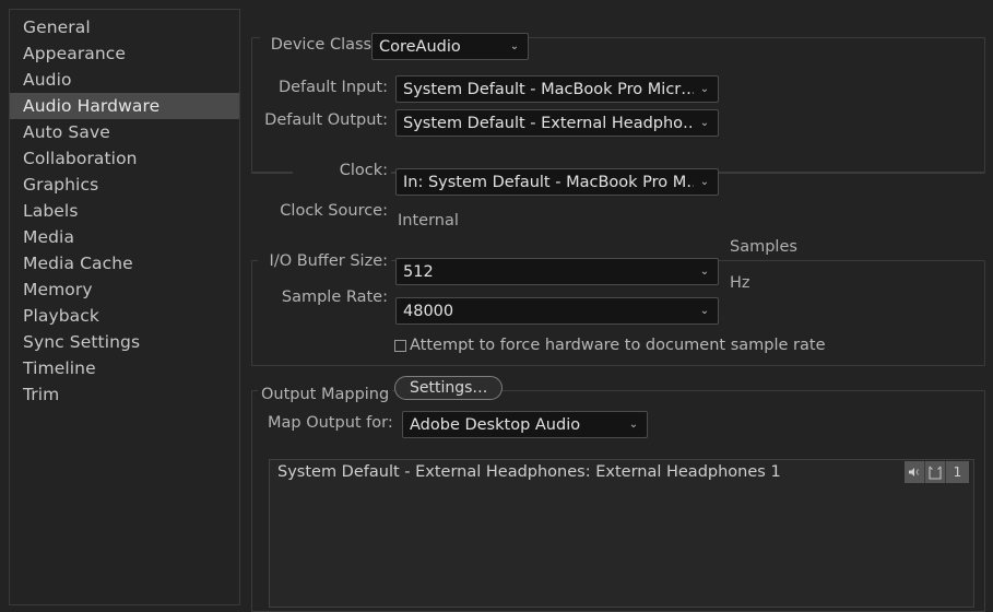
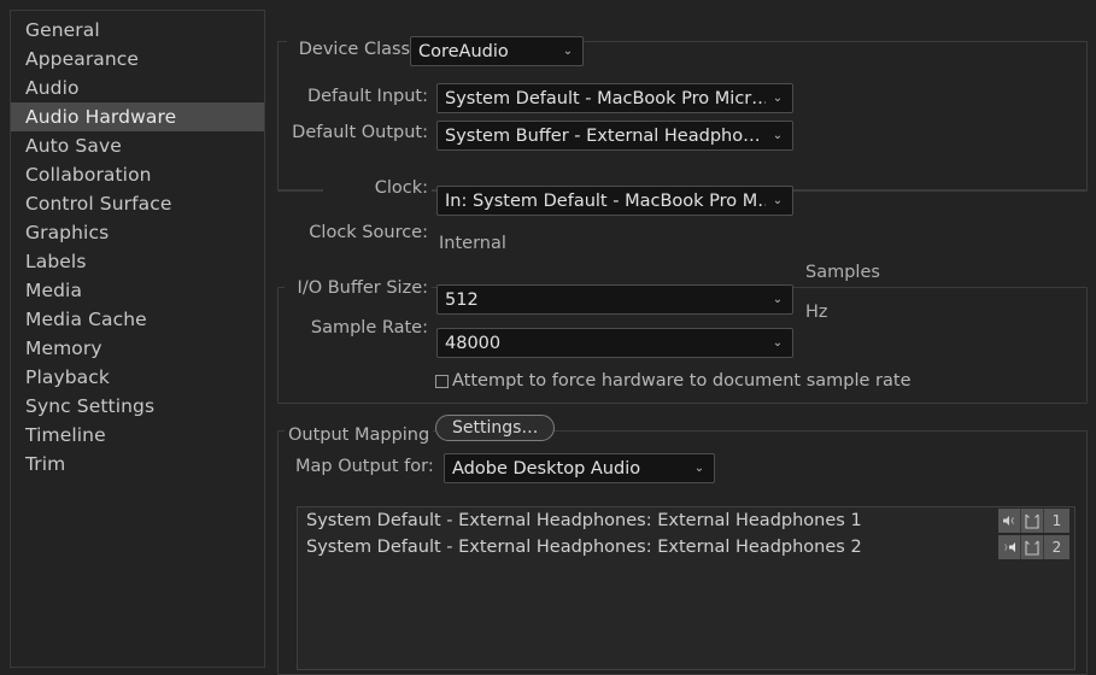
  General
  Appearance
  Audio
  Audio Hardware
  Auto Save
  Collaboration
+ Control Surface
  Graphics
  Labels
  Media
  Media Cache
  Memory
  Playback
  Sync Settings
  Timeline
  Trim
  Device Class
  CoreAudio
  ⌄
  Default Input:
  System Default - MacBook Pro Micr…
  ⌄
  Default Output:
- System Default - External Headpho…
+ System Buffer - External Headpho…
  ⌄
  Clock:
  In: System Default - MacBook Pro M
  ⌄
  Clock Source:
  Internal
  Samples
  I/O Buffer Size:
  512
  ⌄
  Hz
  Sample Rate:
  48000
  ⌄
  Attempt to force hardware to document sample rate
  Output Mapping
  Settings…
  Map Output for:
  Adobe Desktop Audio
  ⌄
  System Default - External Headphones: External Headphones 1
  1
+ System Default - External Headphones: External Headphones 2
+ 2
